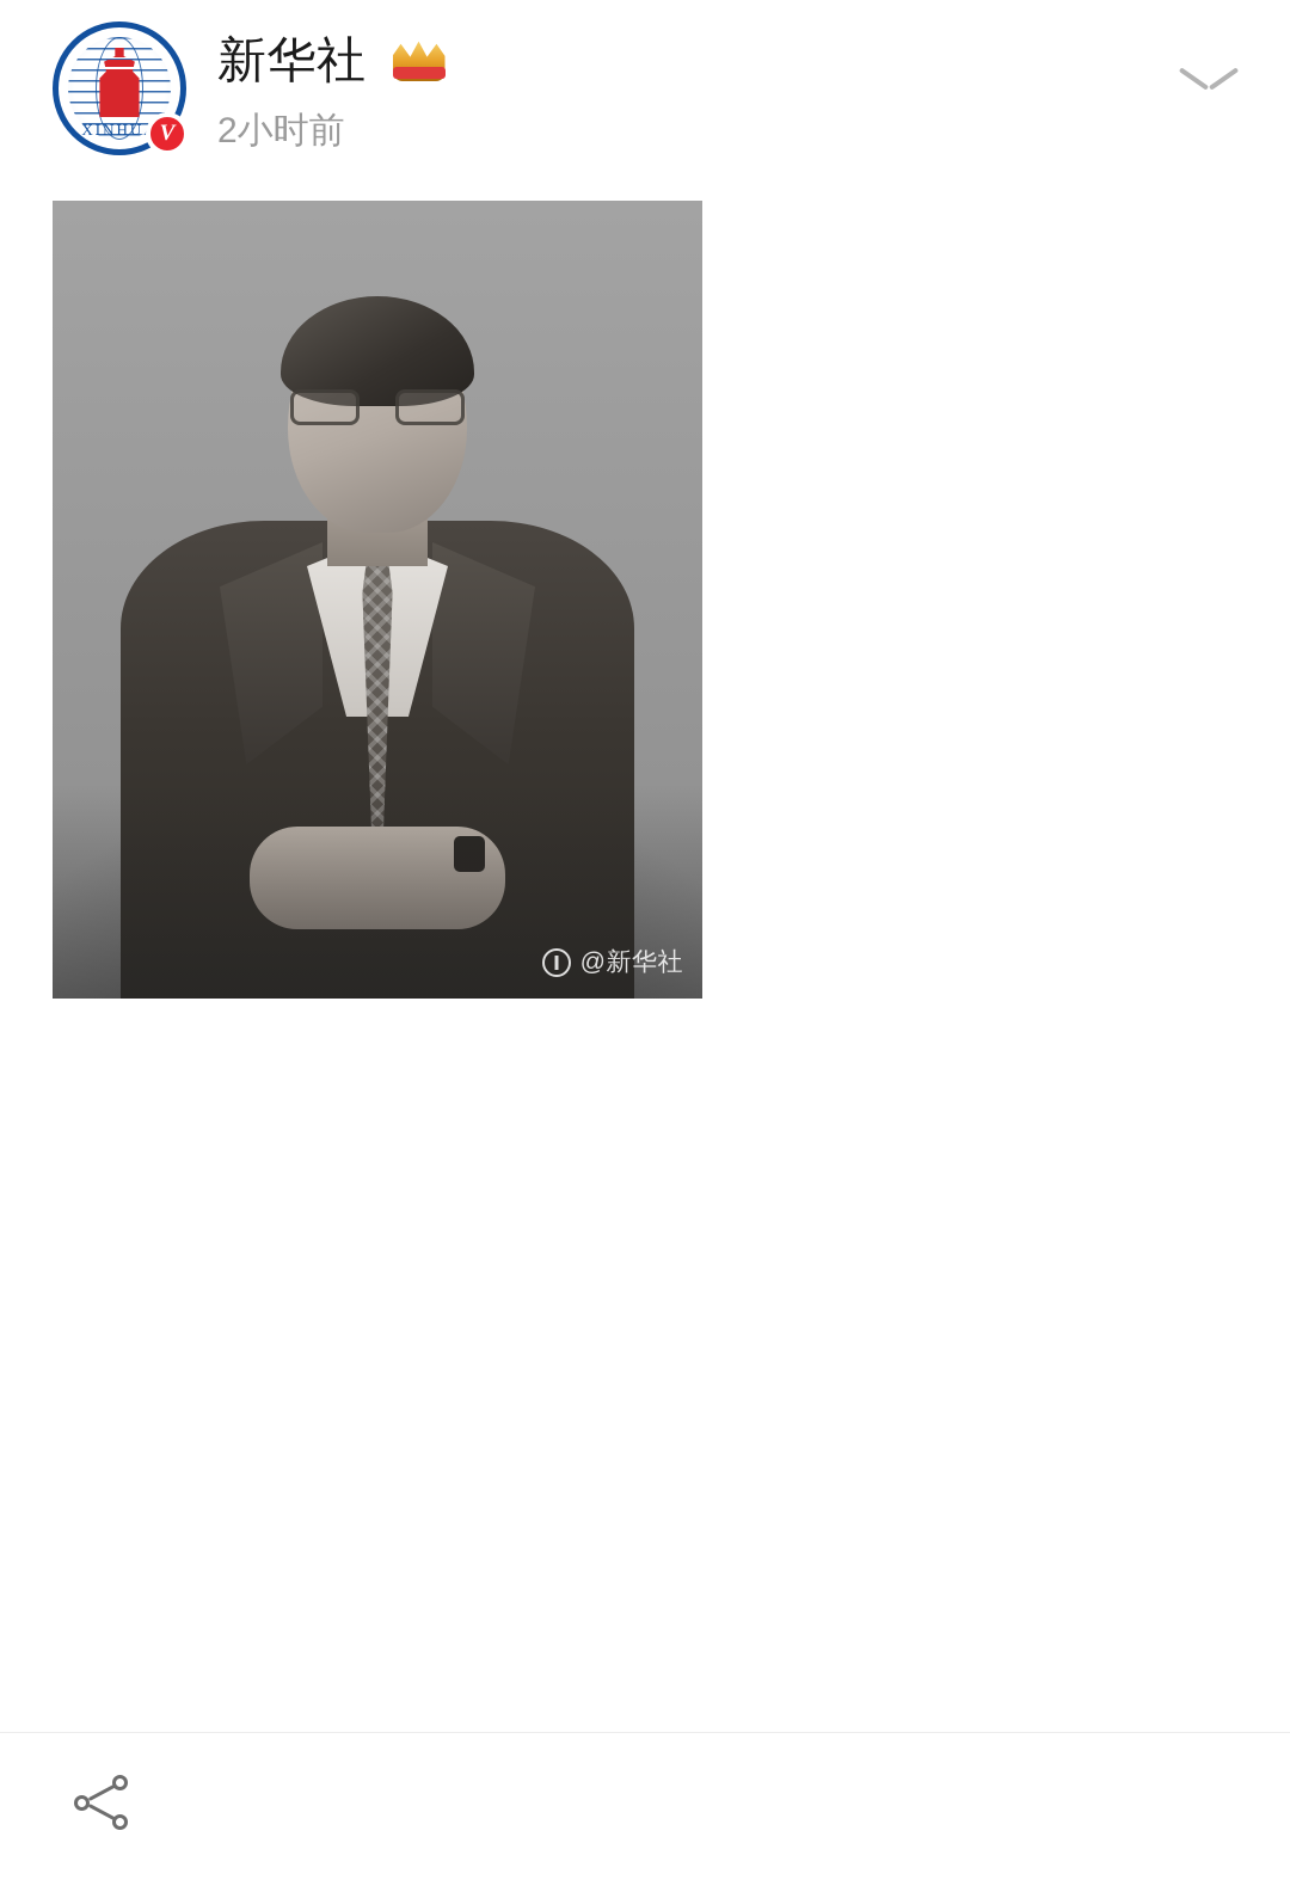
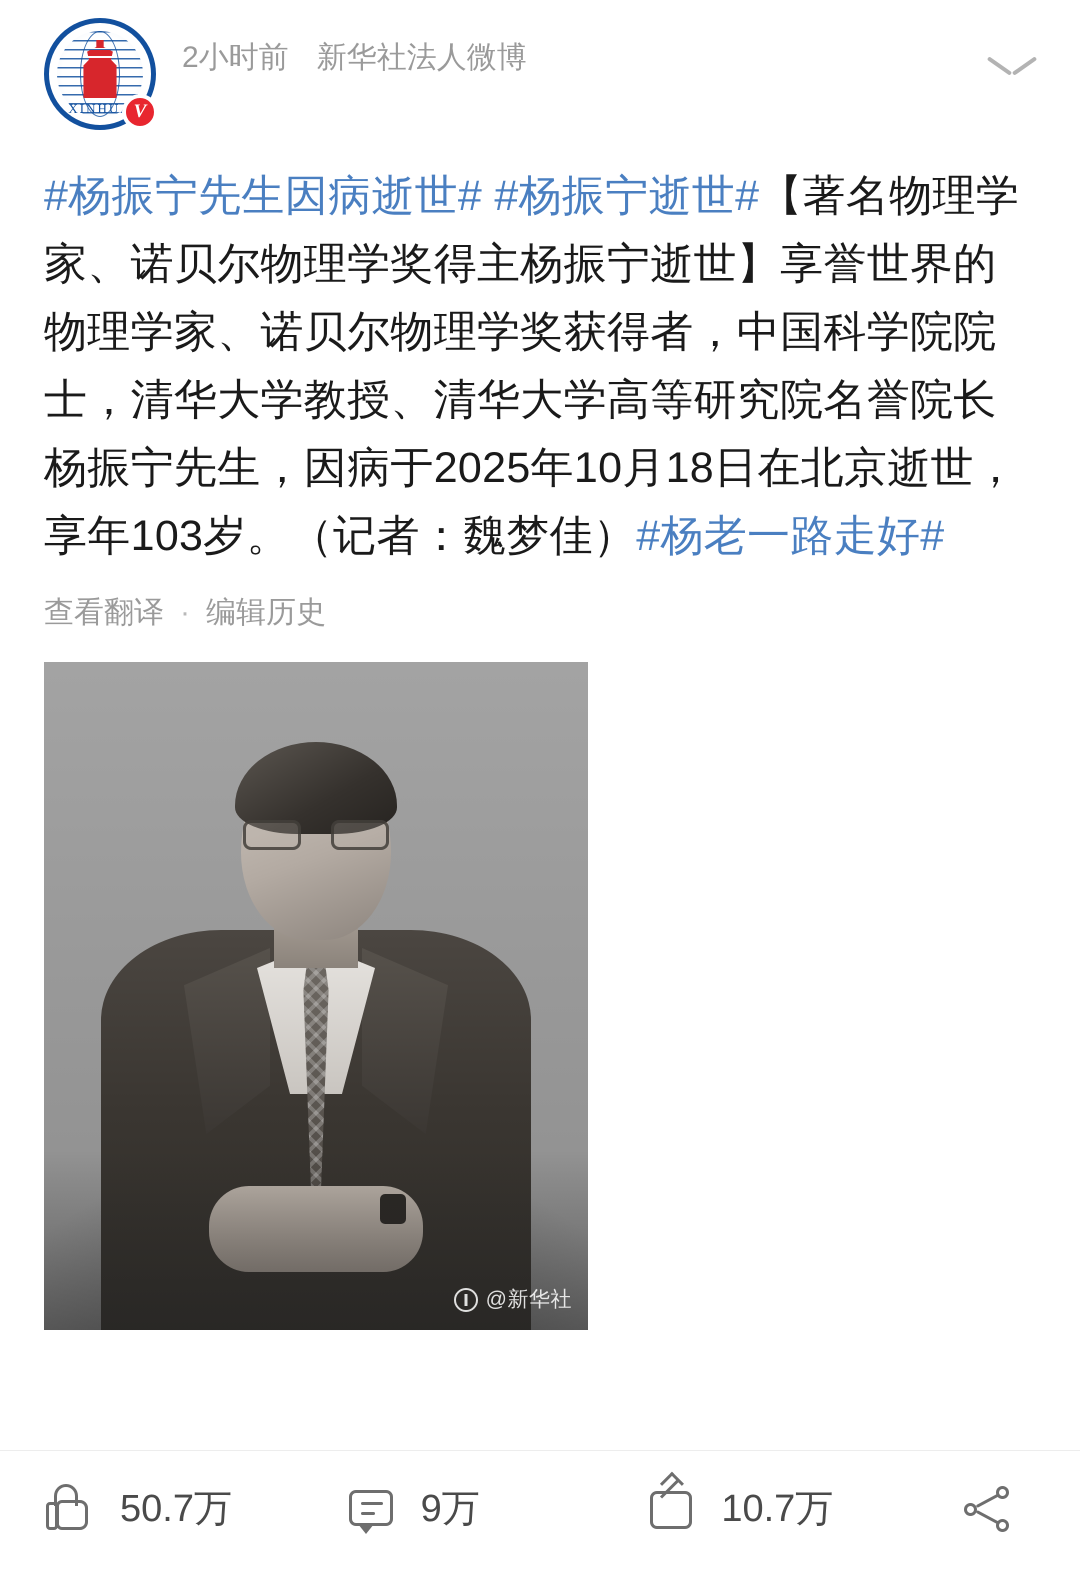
  XINHU
  V
- 新华社
  2小时前
+ 新华社法人微博
+ #杨振宁先生因病逝世# #杨振宁逝世#【著名物理学家、诺贝尔物理学奖得主杨振宁逝世】享誉世界的物理学家、诺贝尔物理学奖获得者，中国科学院院士，清华大学教授、清华大学高等研究院名誉院长杨振宁先生，因病于2025年10月18日在北京逝世，享年103岁。（记者：魏梦佳）#杨老一路走好#
+ 查看翻译
+ ·
+ 编辑历史
  @新华社
+ 50.7万
+ 9万
+ 10.7万
